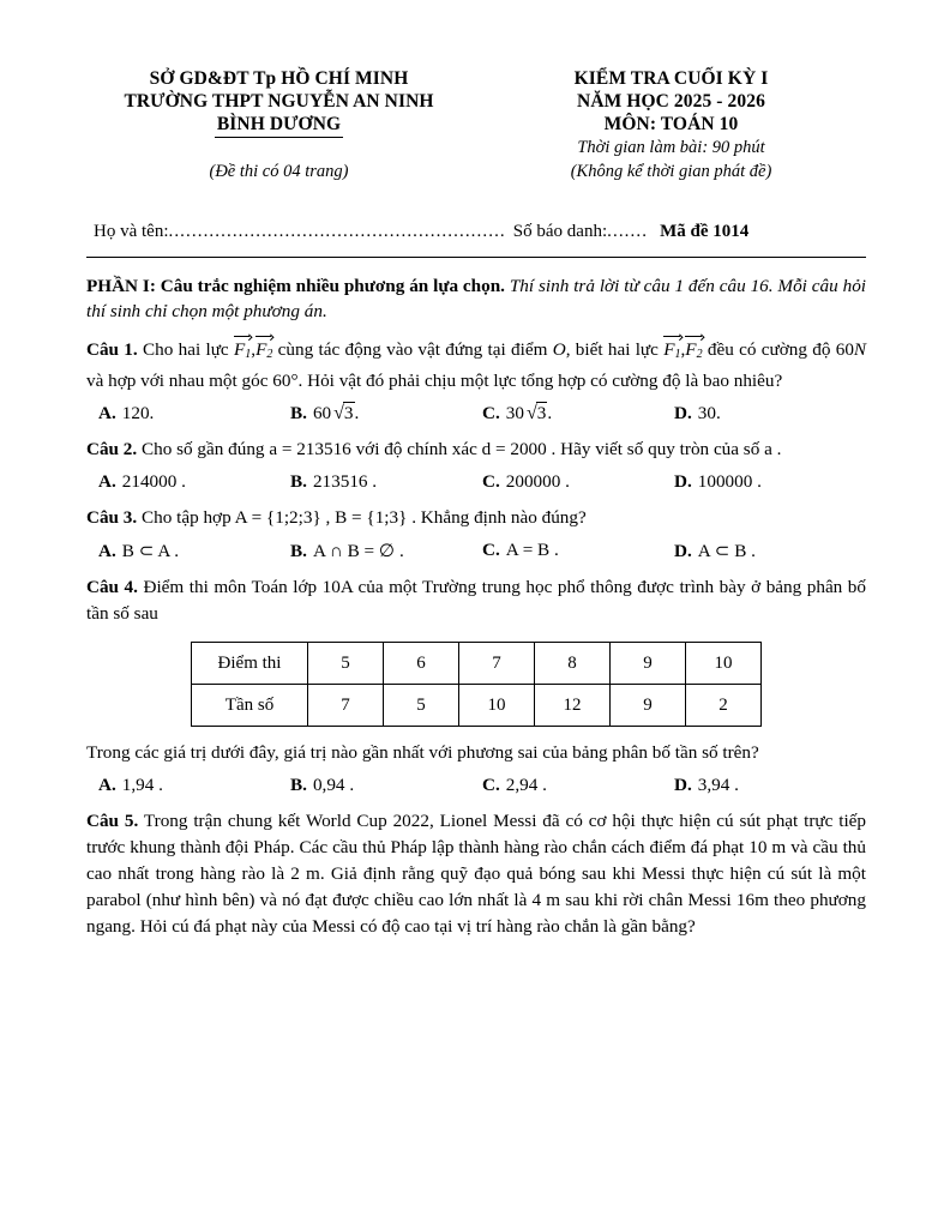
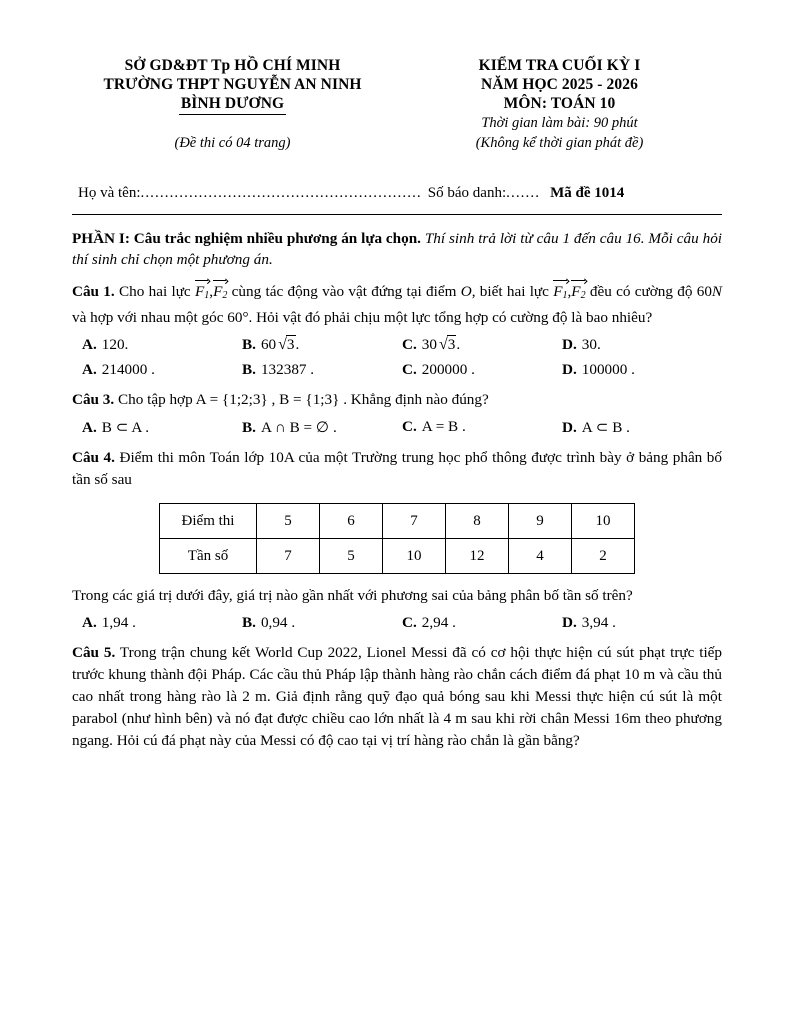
  SỞ GD&ĐT Tp HỒ CHÍ MINH
  TRƯỜNG THPT NGUYỄN AN NINH
  BÌNH DƯƠNG
  (Đề thi có 04 trang)
  KIỂM TRA CUỐI KỲ I
  NĂM HỌC 2025 - 2026
  MÔN: TOÁN 10
  Thời gian làm bài: 90 phút
  (Không kể thời gian phát đề)
  Họ và tên:
  ..........................................................
  Số báo danh:
  .......
  Mã đề 1014
  PHẦN I: Câu trắc nghiệm nhiều phương án lựa chọn. Thí sinh trả lời từ câu 1 đến câu 16. Mỗi câu hỏi thí sinh chỉ chọn một phương án.
  Câu 1. Cho hai lực F1,F2 cùng tác động vào vật đứng tại điểm O, biết hai lực F1,F2 đều có cường độ 60N và hợp với nhau một góc 60°. Hỏi vật đó phải chịu một lực tổng hợp có cường độ là bao nhiêu?
  A. 120.
  B. 60√3.
  C. 30√3.
  D. 30.
- Câu 2. Cho số gần đúng a = 213516 với độ chính xác d = 2000 . Hãy viết số quy tròn của số a .
  A. 214000 .
- B. 213516 .
+ B. 132387 .
  C. 200000 .
  D. 100000 .
  Câu 3. Cho tập hợp A = {1;2;3} , B = {1;3} . Khẳng định nào đúng?
  A. B ⊂ A .
  B. A ∩ B = ∅ .
  C. A = B .
  D. A ⊂ B .
  Câu 4. Điểm thi môn Toán lớp 10A của một Trường trung học phổ thông được trình bày ở bảng phân bố tần số sau
  Điểm thi	5	6	7	8	9	10
- Tần số	7	5	10	12	9	2
+ Tần số	7	5	10	12	4	2
  Trong các giá trị dưới đây, giá trị nào gần nhất với phương sai của bảng phân bố tần số trên?
  A. 1,94 .
  B. 0,94 .
  C. 2,94 .
  D. 3,94 .
  Câu 5. Trong trận chung kết World Cup 2022, Lionel Messi đã có cơ hội thực hiện cú sút phạt trực tiếp trước khung thành đội Pháp. Các cầu thủ Pháp lập thành hàng rào chắn cách điểm đá phạt 10 m và cầu thủ cao nhất trong hàng rào là 2 m. Giả định rằng quỹ đạo quả bóng sau khi Messi thực hiện cú sút là một parabol (như hình bên) và nó đạt được chiều cao lớn nhất là 4 m sau khi rời chân Messi 16m theo phương ngang. Hỏi cú đá phạt này của Messi có độ cao tại vị trí hàng rào chắn là gần bằng?
